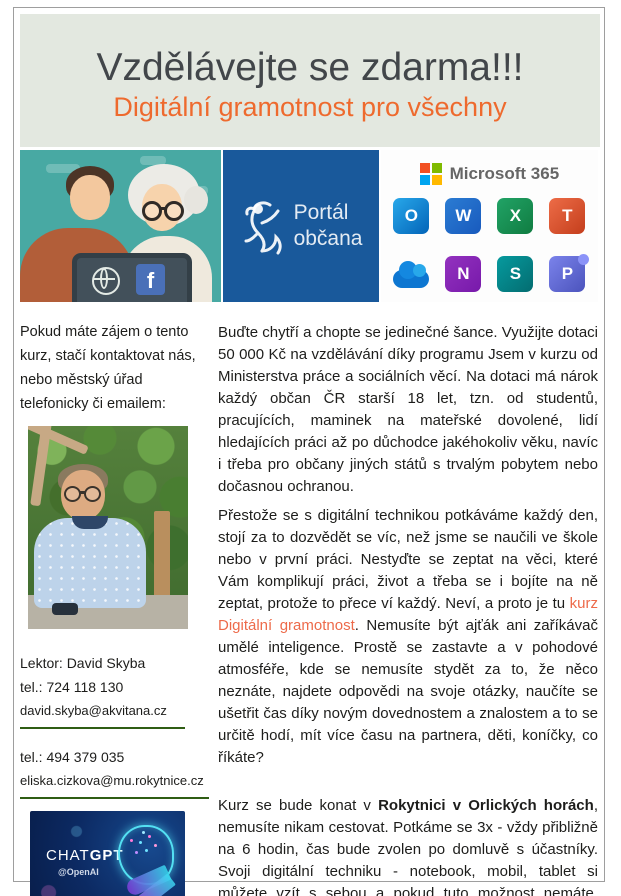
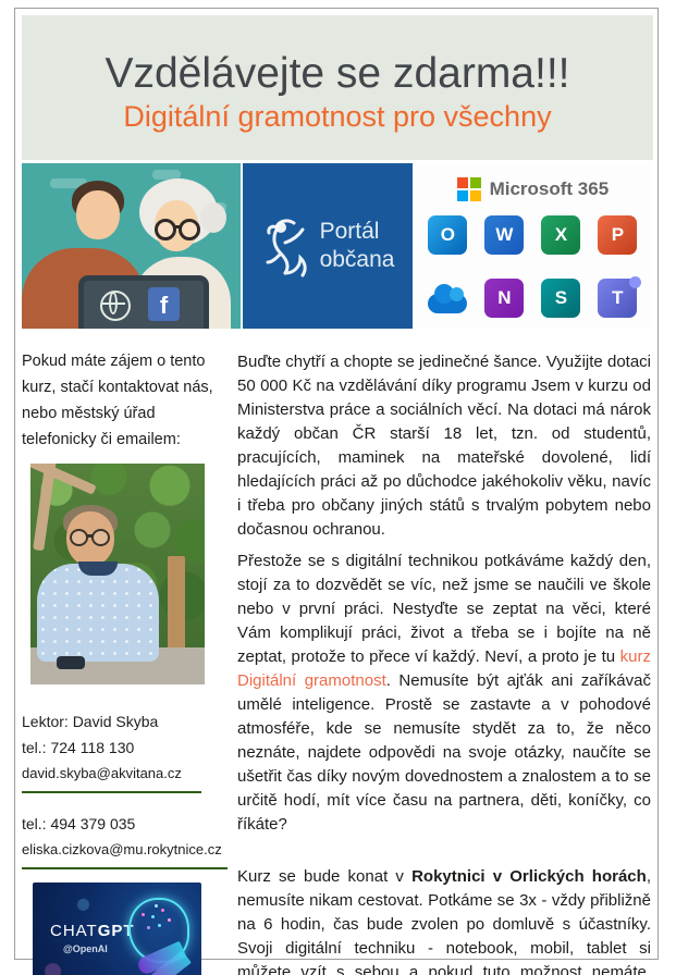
  Vzdělávejte se zdarma!!!
  Digitální gramotnost pro všechny
  f
  Portál
  občana
  Microsoft 365
  O
  W
  X
- T
+ P
  N
  S
- P
+ T
  Pokud máte zájem o tento kurz, stačí kontaktovat nás, nebo městský úřad telefonicky či emailem:
  Lektor: David Skyba
  tel.: 724 118 130
  david.skyba@akvitana.cz
  tel.: 494 379 035
  eliska.cizkova@mu.rokytnice.cz
  CHATGPT
  @OpenAI
  Buďte chytří a chopte se jedinečné šance. Využijte dotaci 50 000 Kč na vzdělávání díky programu Jsem v kurzu od Ministerstva práce a sociálních věcí. Na dotaci má nárok každý občan ČR starší 18 let, tzn. od studentů, pracujících, maminek na mateřské dovolené, lidí hledajících práci až po důchodce jakéhokoliv věku, navíc i třeba pro občany jiných států s trvalým pobytem nebo dočasnou ochranou.
  Přestože se s digitální technikou potkáváme každý den, stojí za to dozvědět se víc, než jsme se naučili ve škole nebo v první práci. Nestyďte se zeptat na věci, které Vám komplikují práci, život a třeba se i bojíte na ně zeptat, protože to přece ví každý. Neví, a proto je tu kurz Digitální gramotnost. Nemusíte být ajťák ani zaříkávač umělé inteligence. Prostě se zastavte a v pohodové atmosféře, kde se nemusíte stydět za to, že něco neznáte, najdete odpovědi na svoje otázky, naučíte se ušetřit čas díky novým dovednostem a znalostem a to se určitě hodí, mít více času na partnera, děti, koníčky, co říkáte?
  Kurz se bude konat v Rokytnici v Orlických horách, nemusíte nikam cestovat. Potkáme se 3x - vždy přibližně na 6 hodin, čas bude zvolen po domluvě s účastníky. Svoji digitální techniku - notebook, mobil, tablet si můžete vzít s sebou a pokud tuto možnost nemáte,
